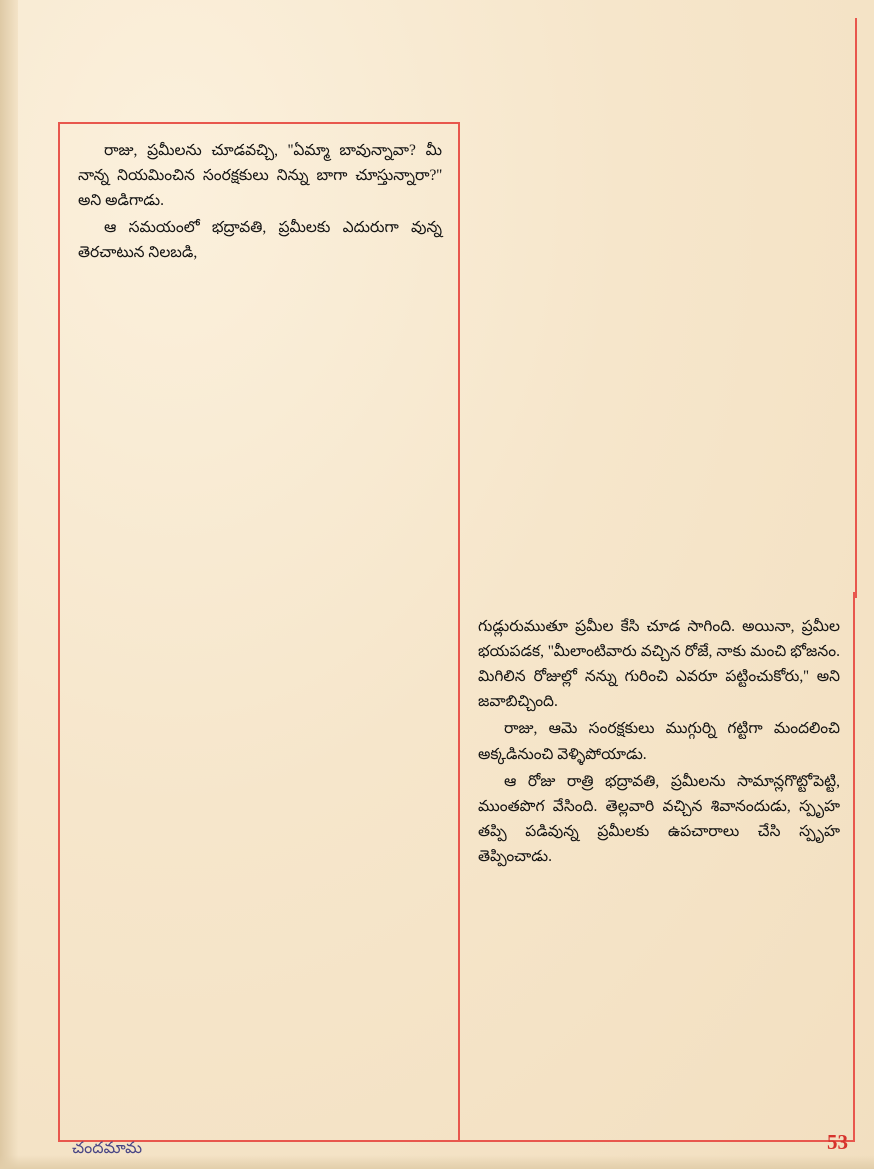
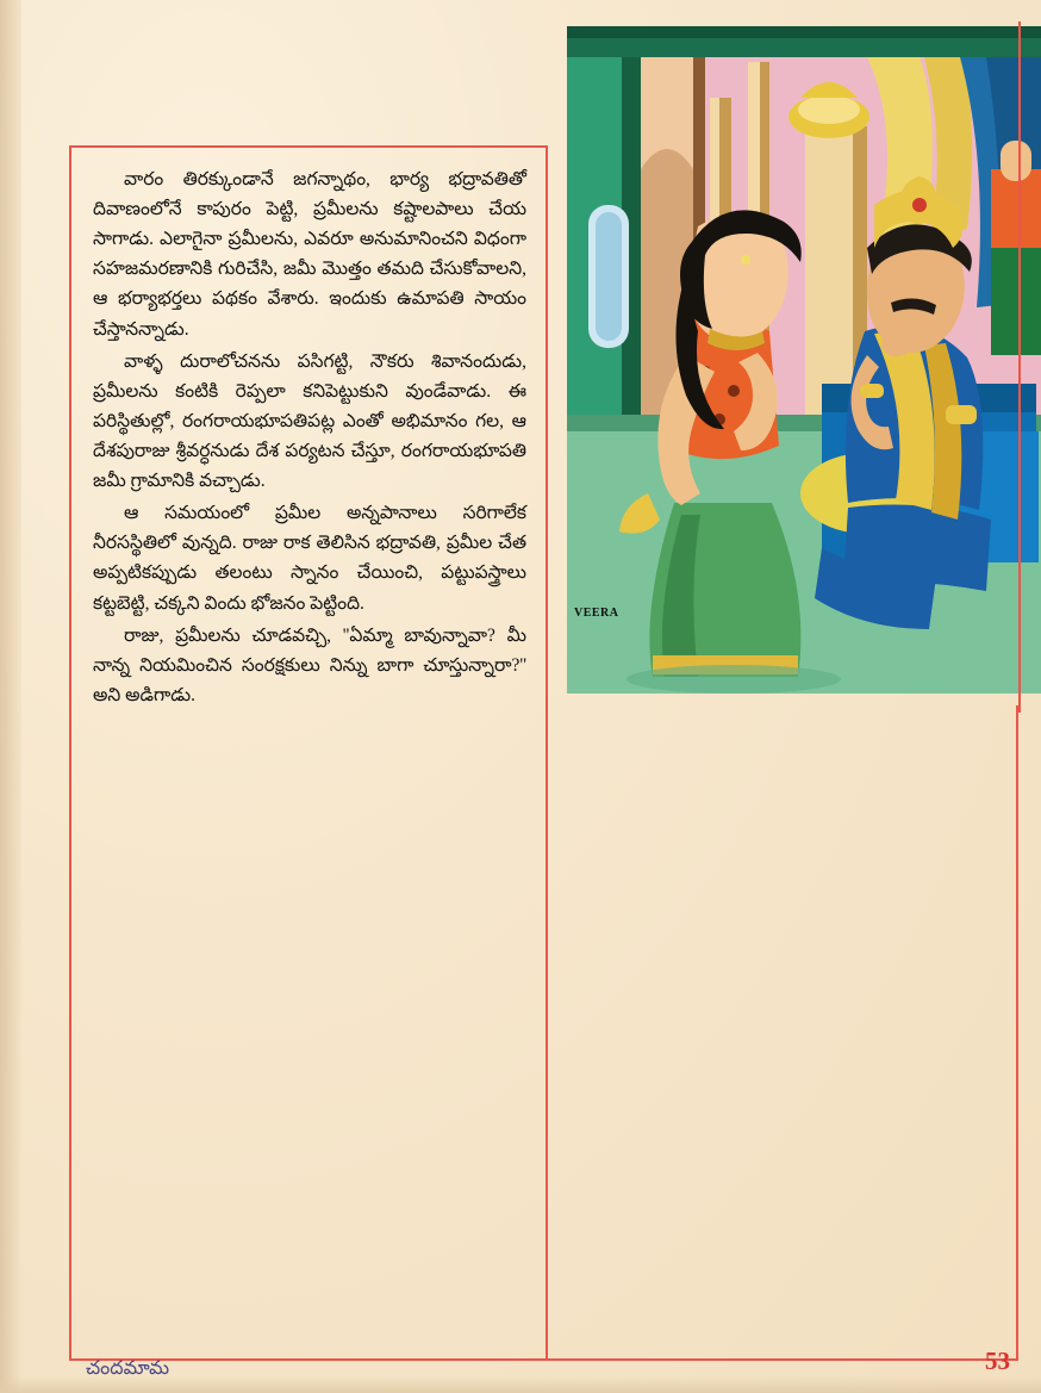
+ VEERA
+ వారం తిరక్కుండానే జగన్నాథం, భార్య భద్రావతితో దివాణంలోనే కాపురం పెట్టి, ప్రమీలను కష్టాలపాలు చేయ సాగాడు. ఎలాగైనా ప్రమీలను, ఎవరూ అనుమానించని విధంగా సహజమరణానికి గురిచేసి, జమీ మొత్తం తమది చేసుకోవాలని, ఆ భర్యాభర్తలు పథకం వేశారు. ఇందుకు ఉమాపతి సాయం చేస్తానన్నాడు.
+ వాళ్ళ దురాలోచనను పసిగట్టి, నౌకరు శివానందుడు, ప్రమీలను కంటికి రెప్పలా కనిపెట్టుకుని వుండేవాడు. ఈ పరిస్థితుల్లో, రంగరాయభూపతిపట్ల ఎంతో అభిమానం గల, ఆ దేశపురాజు శ్రీవర్ధనుడు దేశ పర్యటన చేస్తూ, రంగరాయభూపతి జమీ గ్రామానికి వచ్చాడు.
+ ఆ సమయంలో ప్రమీల అన్నపానాలు సరిగాలేక నీరసస్థితిలో వున్నది. రాజు రాక తెలిసిన భద్రావతి, ప్రమీల చేత అప్పటికప్పుడు తలంటు స్నానం చేయించి, పట్టుపస్త్రాలు కట్టబెట్టి, చక్కని విందు భోజనం పెట్టింది.
  రాజు, ప్రమీలను చూడవచ్చి, ''ఏమ్మా బావున్నావా? మీ నాన్న నియమించిన సంరక్షకులు నిన్ను బాగా చూస్తున్నారా?'' అని అడిగాడు.
- ఆ సమయంలో భద్రావతి, ప్రమీలకు ఎదురుగా వున్న తెరచాటున నిలబడి,
- గుడ్లురుముతూ ప్రమీల కేసి చూడ సాగింది. అయినా, ప్రమీల భయపడక, ''మీలాంటివారు వచ్చిన రోజే, నాకు మంచి భోజనం. మిగిలిన రోజుల్లో నన్ను గురించి ఎవరూ పట్టించుకోరు,'' అని జవాబిచ్చింది.
- రాజు, ఆమె సంరక్షకులు ముగ్గుర్ని గట్టిగా మందలించి అక్కడినుంచి వెళ్ళిపోయాడు.
- ఆ రోజు రాత్రి భద్రావతి, ప్రమీలను సామాన్లగొట్టోపెట్టి, ముంతపొగ వేసింది. తెల్లవారి వచ్చిన శివానందుడు, స్పృహ తప్పి పడివున్న ప్రమీలకు ఉపచారాలు చేసి స్పృహ తెప్పించాడు.
  చందమామ
  53
